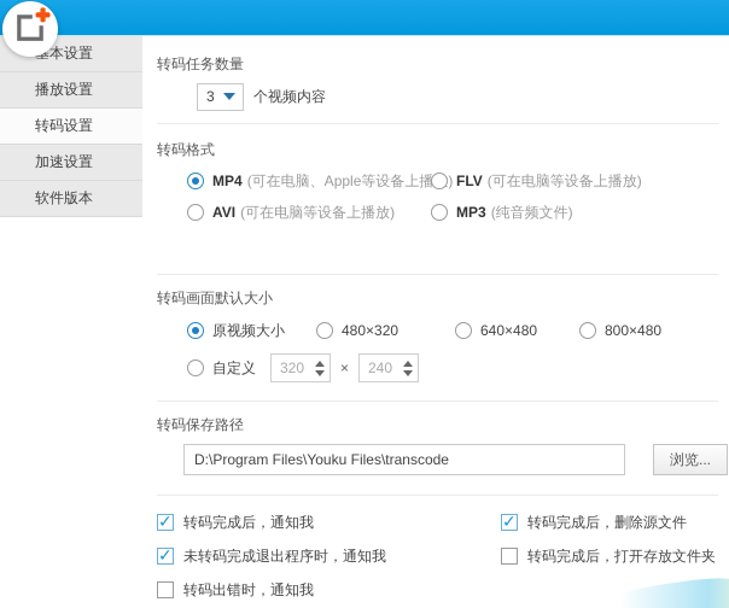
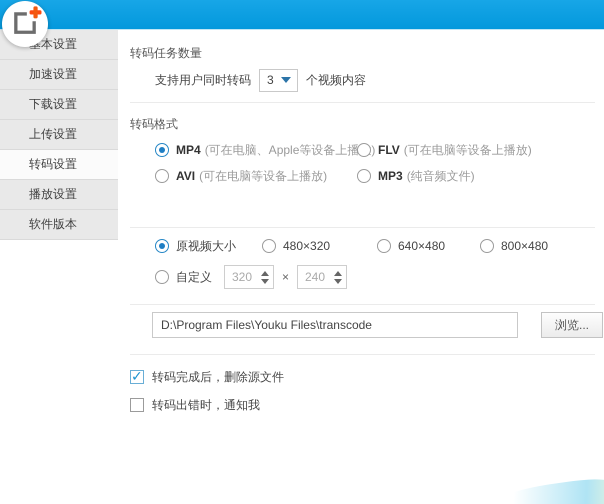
  本设置
- 播放设置
+ 加速设置
+ 下载设置
+ 上传设置
  转码设置
- 加速设置
+ 播放设置
  软件版本
  转码任务数量
+ 支持用户同时转码
  3
  个视频内容
  转码格式
  MP4
  (可在电脑、Apple等设备上播)
  FLV
  (可在电脑等设备上播放)
  AVI
  (可在电脑等设备上播放)
  MP3
  (纯音频文件)
- 转码画面默认大小
  原视频大小
  480×320
  640×480
  800×480
  自定义
  320
  ×
  240
- 转码保存路径
  D:\Program Files\Youku Files\transcode
  浏览...
- 转码完成后，通知我
  转码完成后，删除源文件
- 未转码完成退出程序时，通知我
- 转码完成后，打开存放文件夹
  转码出错时，通知我
